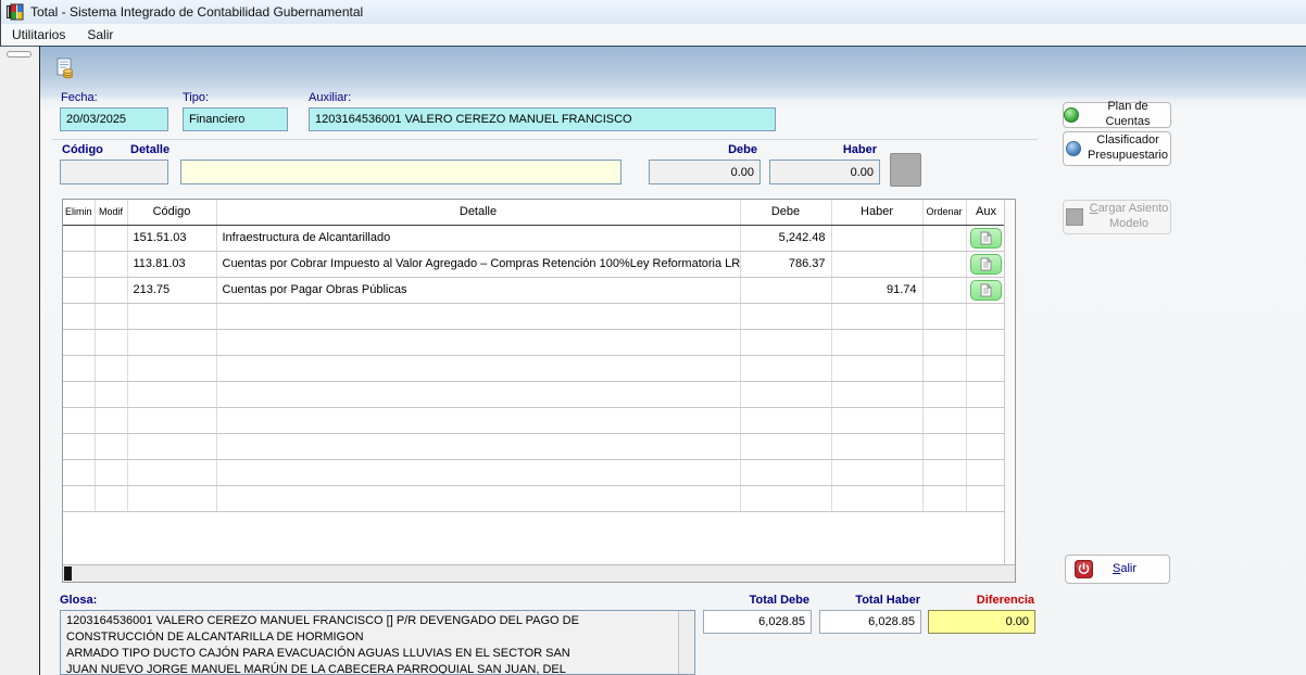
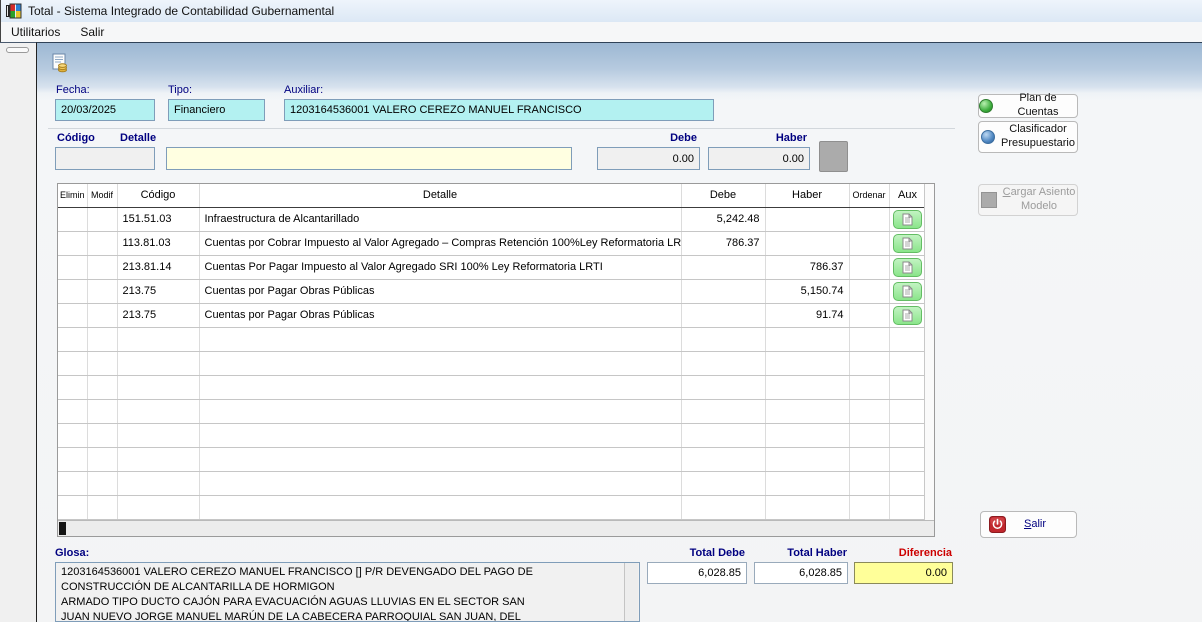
  Total - Sistema Integrado de Contabilidad Gubernamental
  Utilitarios
  Salir
  Fecha:
  Tipo:
  Auxiliar:
  20/03/2025
  Financiero
  1203164536001 VALERO CEREZO MANUEL FRANCISCO
  Código
  Detalle
  Debe
  Haber
  0.00
  0.00
  Elimin	Modif	Código	Detalle	Debe	Haber	Ordenar	Aux
  		151.51.03	Infraestructura de Alcantarillado	5,242.48
  		113.81.03	Cuentas por Cobrar Impuesto al Valor Agregado – Compras Retención 100%Ley Reformatoria LR	786.37
+ 		213.81.14	Cuentas Por Pagar Impuesto al Valor Agregado SRI 100% Ley Reformatoria LRTI		786.37
+ 		213.75	Cuentas por Pagar Obras Públicas		5,150.74
  		213.75	Cuentas por Pagar Obras Públicas		91.74
  Plan de Cuentas
  Clasificador
  Presupuestario
  Cargar Asiento
  Modelo
  Salir
  Glosa:
  1203164536001 VALERO CEREZO MANUEL FRANCISCO [] P/R DEVENGADO DEL PAGO DE CONSTRUCCIÓN DE ALCANTARILLA DE HORMIGON
  ARMADO TIPO DUCTO CAJÓN PARA EVACUACIÓN AGUAS LLUVIAS EN EL SECTOR SAN
  JUAN NUEVO JORGE MANUEL MARÚN DE LA CABECERA PARROQUIAL SAN JUAN, DEL
  Total Debe
  Total Haber
  Diferencia
  6,028.85
  6,028.85
  0.00
